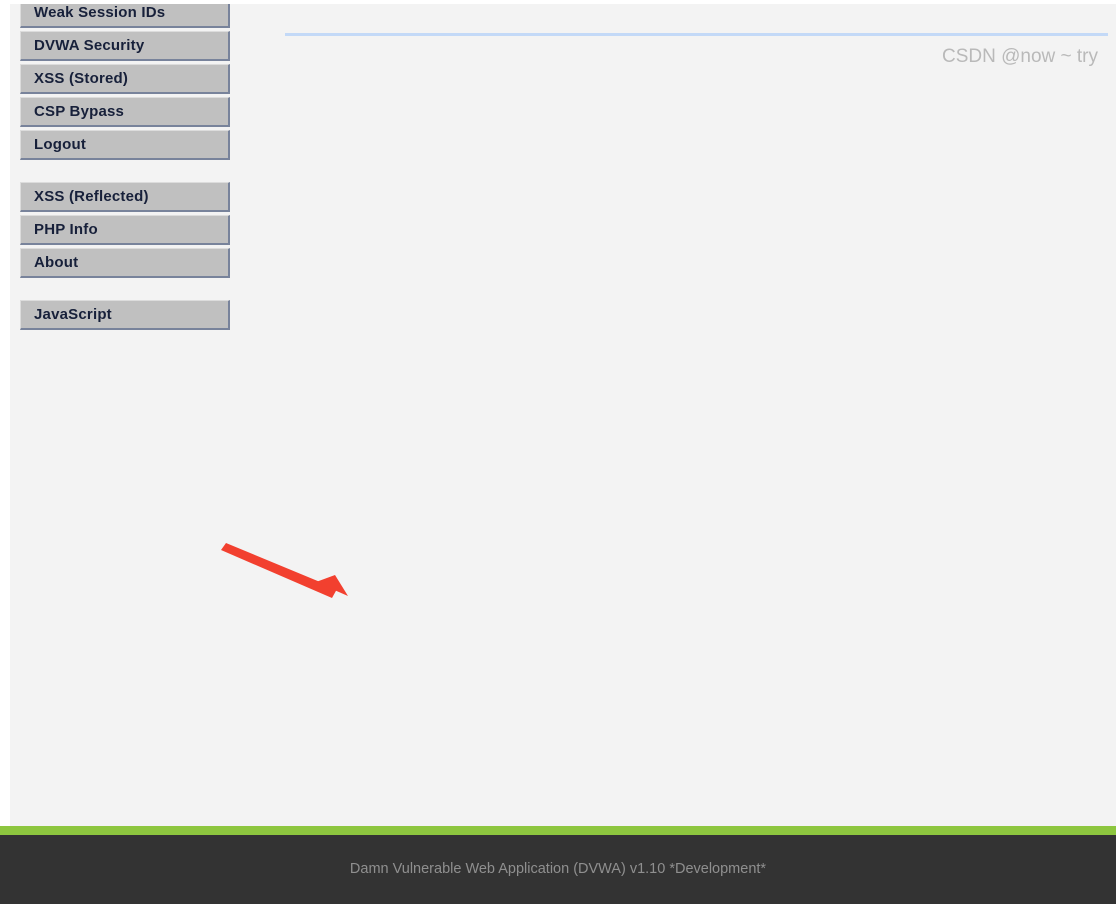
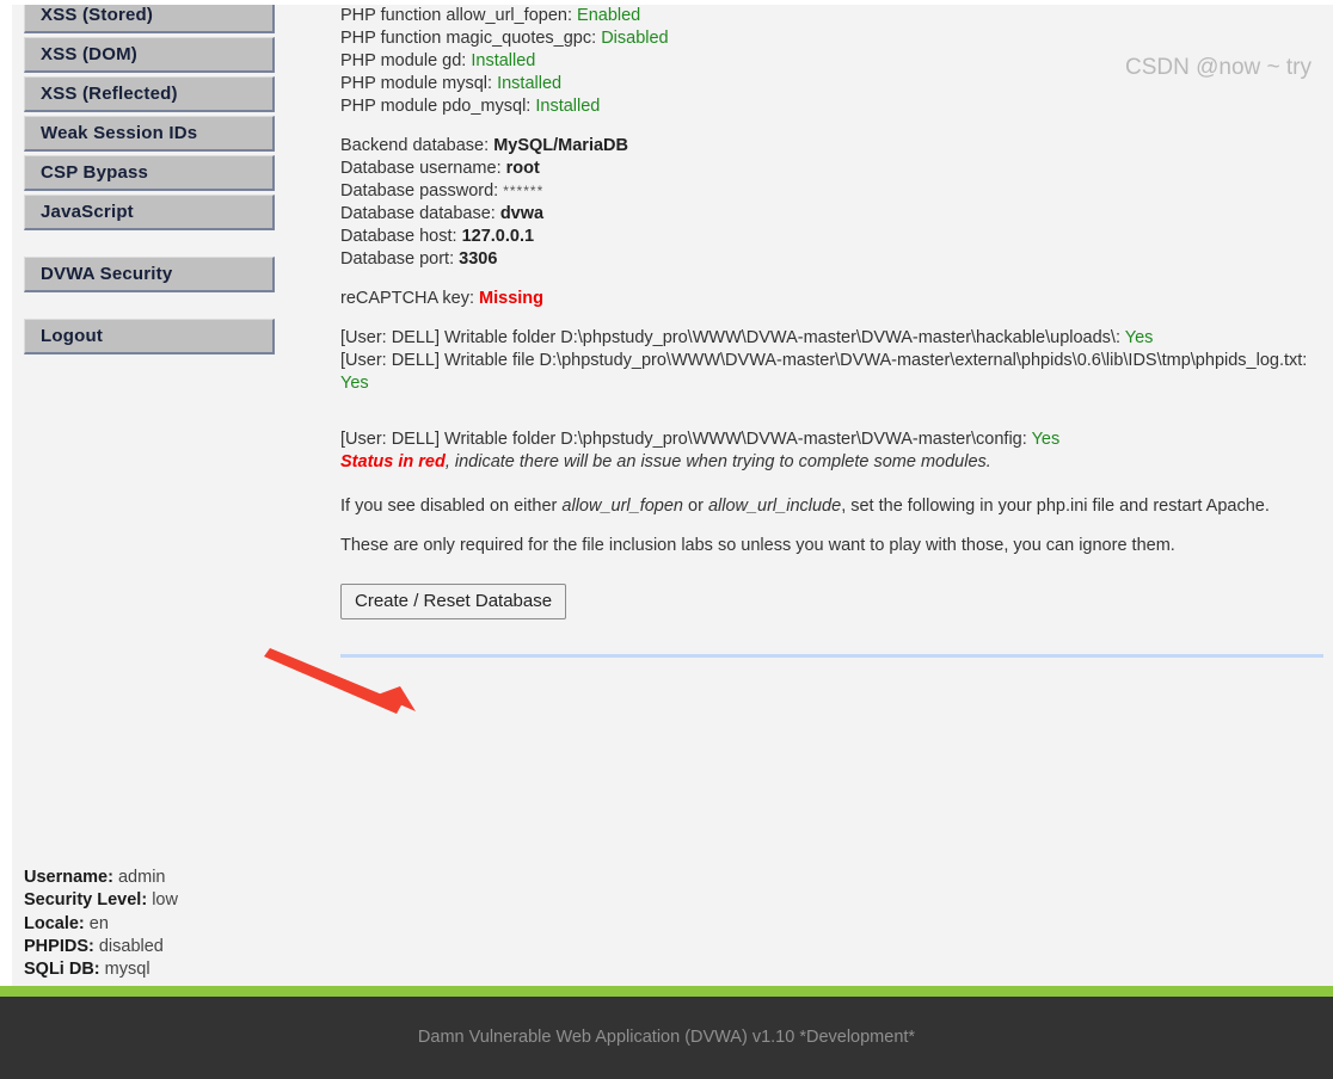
- Weak Session IDs
+ XSS (Stored)
+ XSS (DOM)
- DVWA Security
+ XSS (Reflected)
- XSS (Stored)
+ Weak Session IDs
  CSP Bypass
- Logout
+ JavaScript
- XSS (Reflected)
+ DVWA Security
- PHP Info
- About
- JavaScript
+ Logout
+ PHP function allow_url_fopen: Enabled
+ PHP function magic_quotes_gpc: Disabled
+ PHP module gd: Installed
+ PHP module mysql: Installed
+ PHP module pdo_mysql: Installed
+ Backend database: MySQL/MariaDB
+ Database username: root
+ Database password: ******
+ Database database: dvwa
+ Database host: 127.0.0.1
+ Database port: 3306
+ reCAPTCHA key: Missing
+ [User: DELL] Writable folder D:\phpstudy_pro\WWW\DVWA-master\DVWA-master\hackable\uploads\: Yes
+ [User: DELL] Writable file D:\phpstudy_pro\WWW\DVWA-master\DVWA-master\external\phpids\0.6\lib\IDS\tmp\phpids_log.txt: Yes
+ [User: DELL] Writable folder D:\phpstudy_pro\WWW\DVWA-master\DVWA-master\config: Yes
+ Status in red, indicate there will be an issue when trying to complete some modules.
+ If you see disabled on either allow_url_fopen or allow_url_include, set the following in your php.ini file and restart Apache.
+ These are only required for the file inclusion labs so unless you want to play with those, you can ignore them.
+ Create / Reset Database
+ Username: admin
+ Security Level: low
+ Locale: en
+ PHPIDS: disabled
+ SQLi DB: mysql
  Damn Vulnerable Web Application (DVWA) v1.10 *Development*
  CSDN @now ~ try
